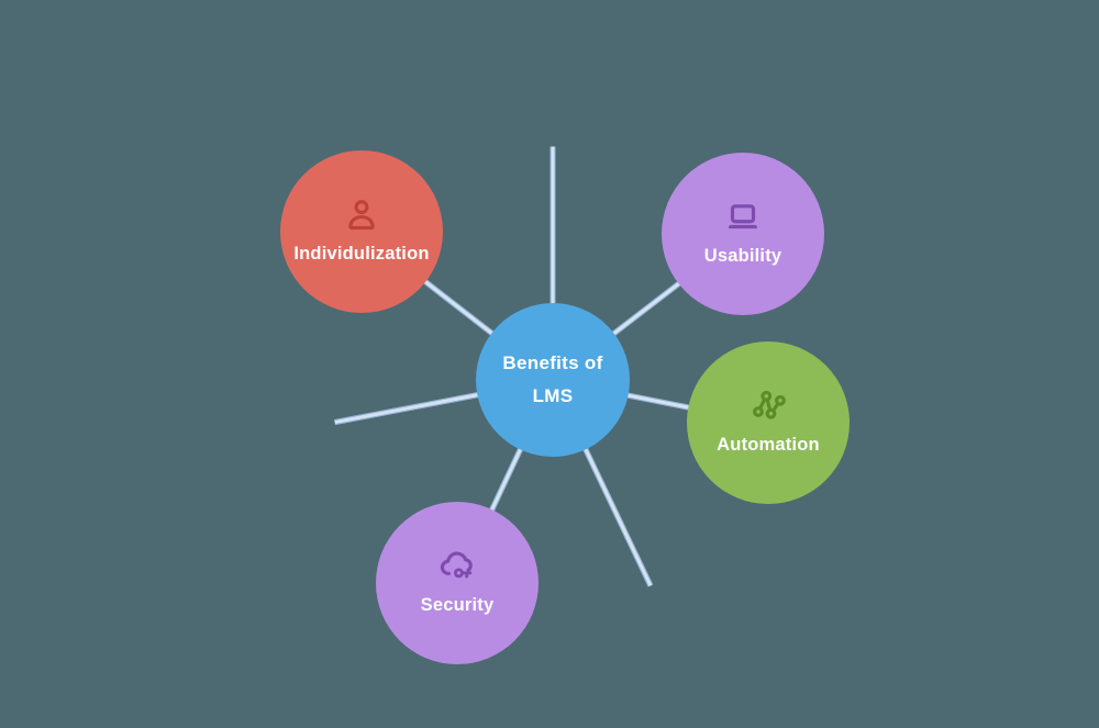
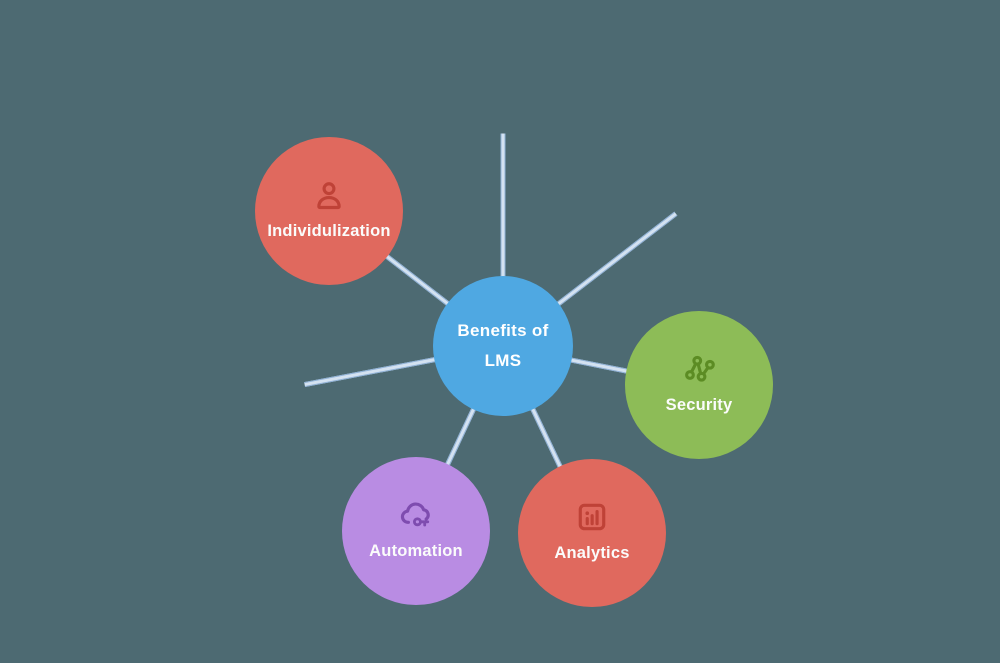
- Usability
- Automation
+ Security
+ Analytics
- Security
+ Automation
  Individulization
  Benefits of
  LMS
